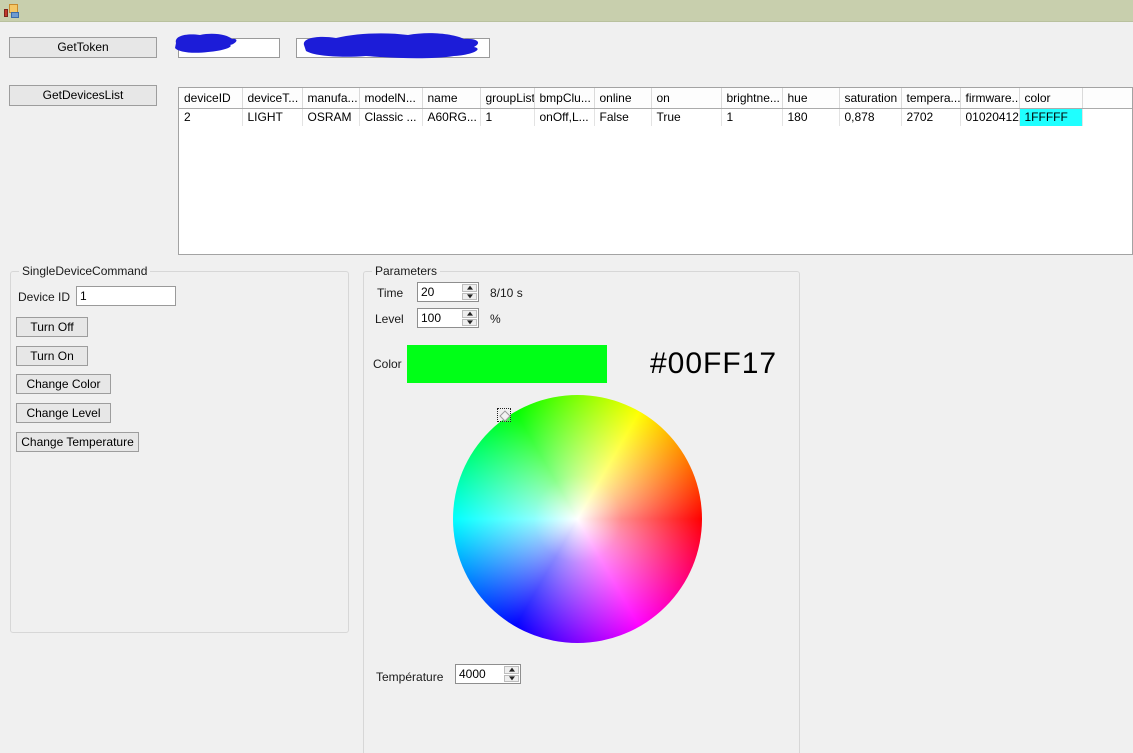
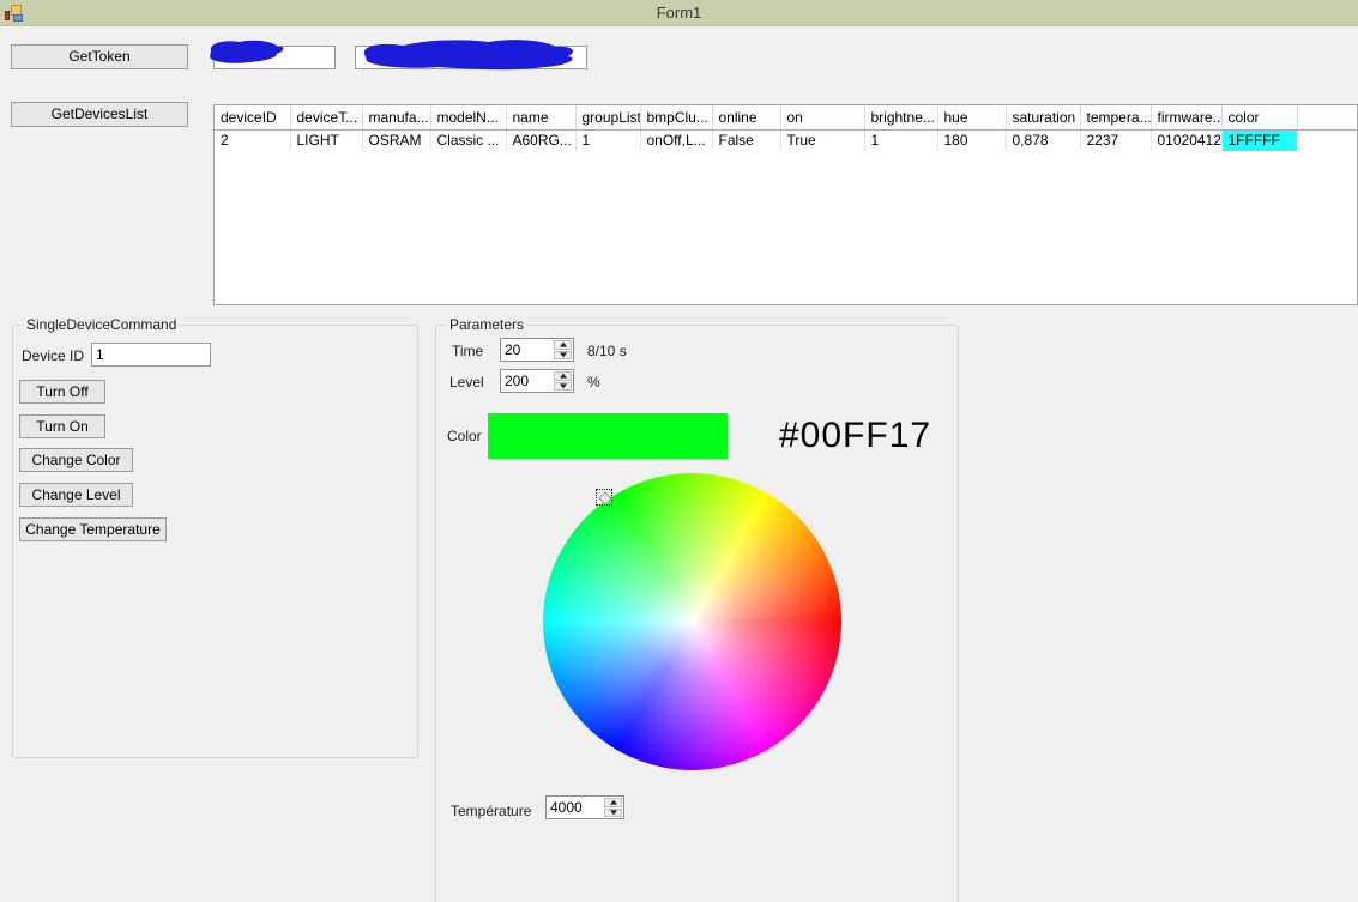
+ Form1
  GetToken
  GetDevicesList
  deviceID	deviceT...	manufa...	modelN...	name	groupList	bmpClu...	online	on	brightne...	hue	saturation	tempera...	firmware..	color
- 2	LIGHT	OSRAM	Classic ...	A60RG...	1	onOff,L...	False	True	1	180	0,878	2702	01020412	1FFFFF
+ 2	LIGHT	OSRAM	Classic ...	A60RG...	1	onOff,L...	False	True	1	180	0,878	2237	01020412	1FFFFF
  SingleDeviceCommand
  Device ID
  1
  Turn Off
  Turn On
  Change Color
  Change Level
  Change Temperature
  Parameters
  Time
  20
  8/10 s
  Level
- 100
+ 200
  %
  Color
  #00FF17
  Température
  4000
